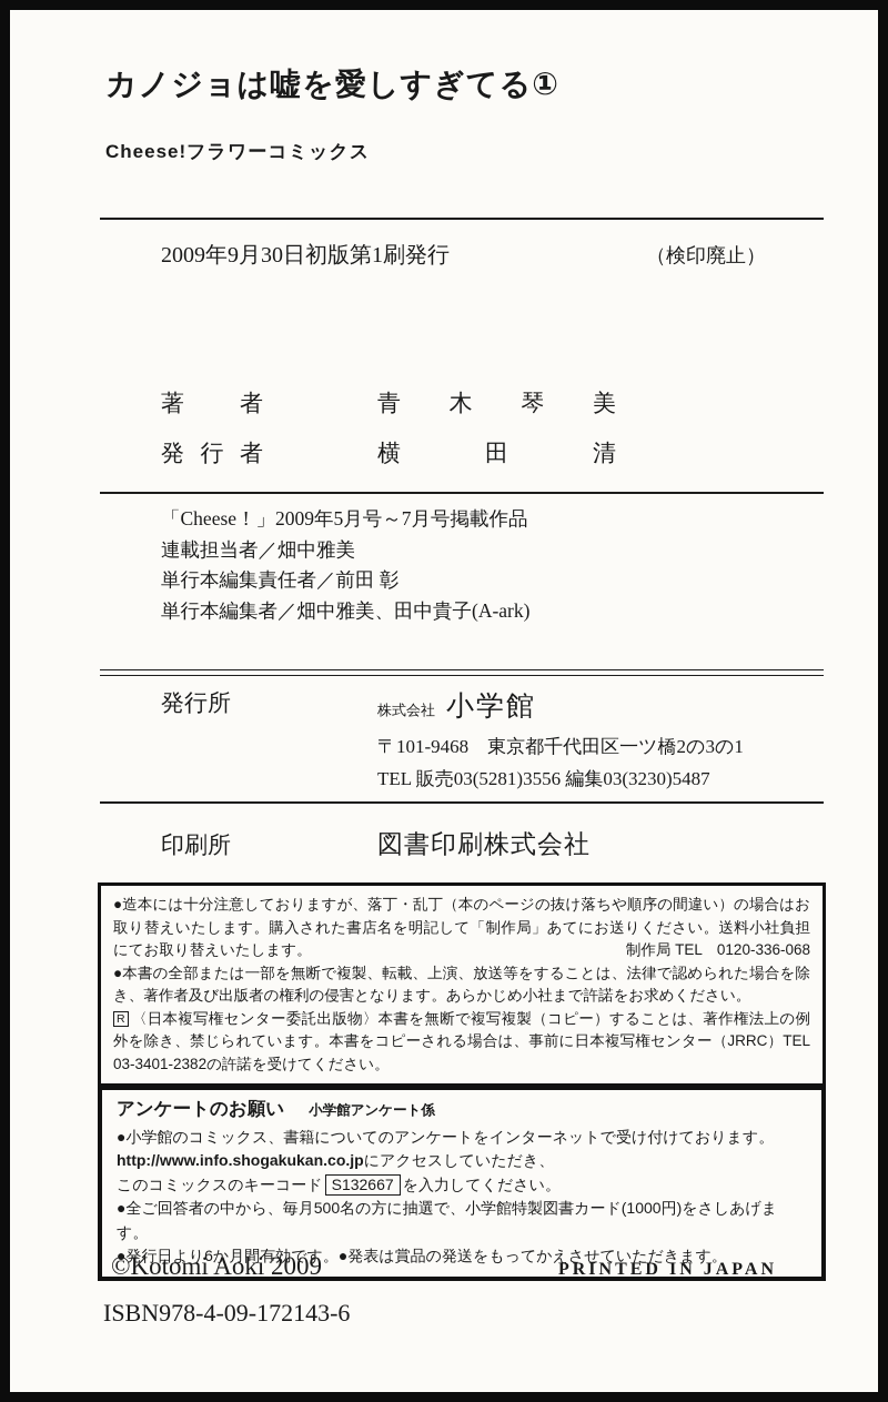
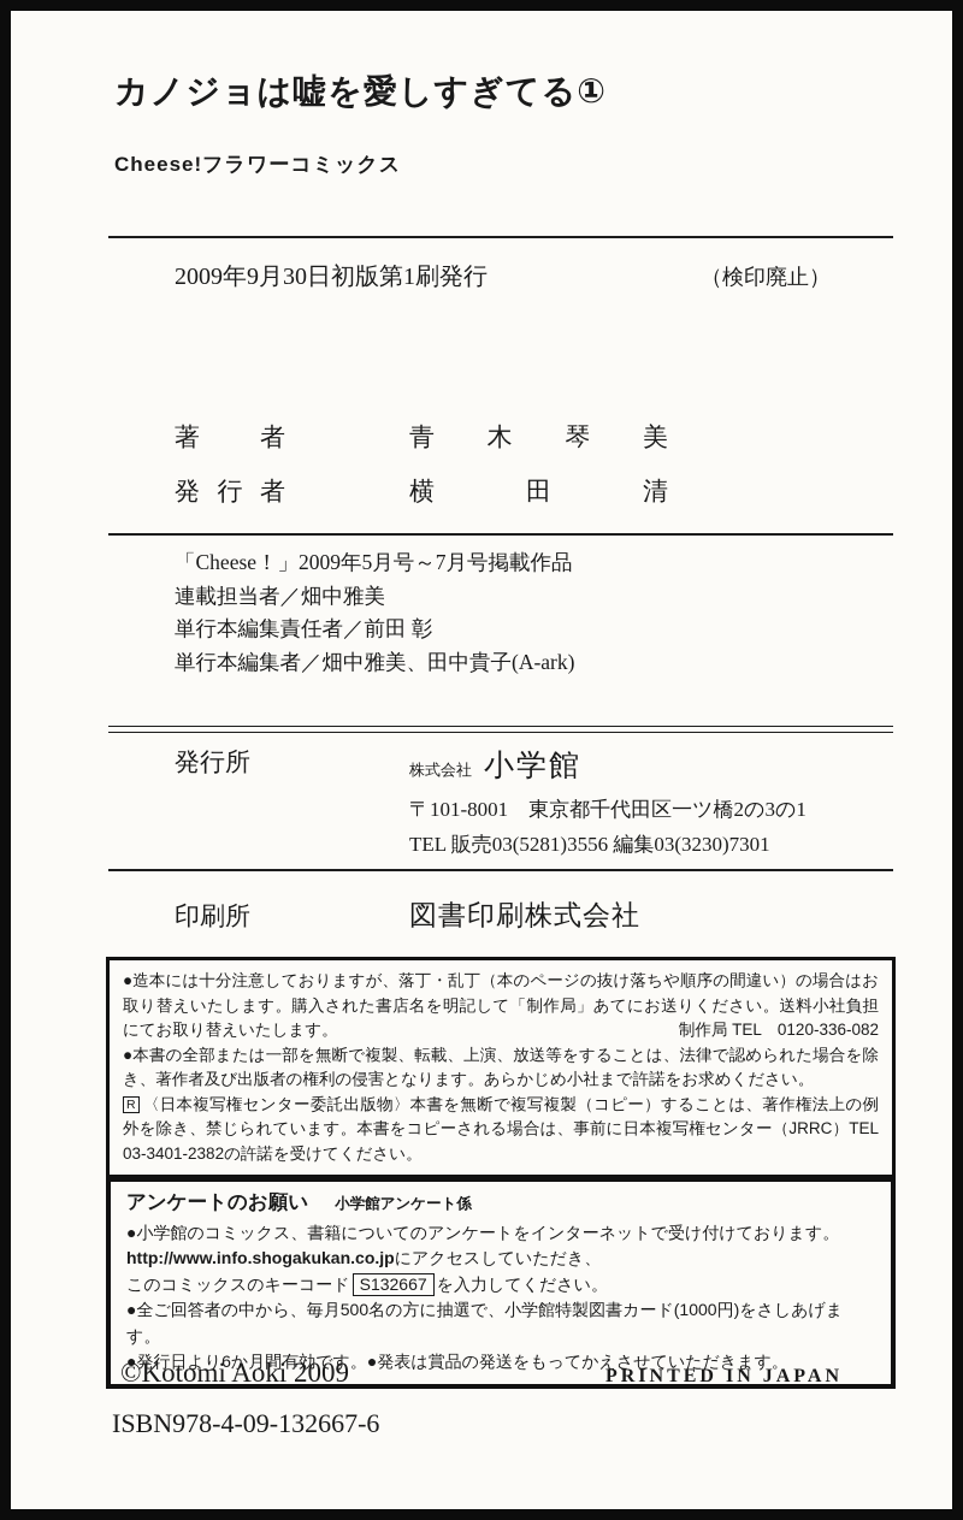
  カノジョは嘘を愛しすぎてる①
  Cheese!フラワーコミックス
  2009年9月30日初版第1刷発行
  （検印廃止）
  著者
  青木琴美
  発行者
  横田清
  「Cheese！」2009年5月号～7月号掲載作品
  連載担当者／畑中雅美
  単行本編集責任者／前田 彰
  単行本編集者／畑中雅美、田中貴子(A-ark)
  発行所
  株式会社 小学館
- 〒101-9468 東京都千代田区一ツ橋2の3の1
+ 〒101-8001 東京都千代田区一ツ橋2の3の1
- TEL 販売03(5281)3556 編集03(3230)5487
+ TEL 販売03(5281)3556 編集03(3230)7301
  印刷所
  図書印刷株式会社
  ●造本には十分注意しておりますが、落丁・乱丁（本のページの抜け落ちや順序の間違い）の場合はお取り替えいたします。購入された書店名を明記して「制作局」あてにお送りください。送料小社負担にてお取り替えいたします。
- 制作局 TEL 0120-336-068
+ 制作局 TEL 0120-336-082
  ●本書の全部または一部を無断で複製、転載、上演、放送等をすることは、法律で認められた場合を除き、著作者及び出版者の権利の侵害となります。あらかじめ小社まで許諾をお求めください。
  R 〈日本複写権センター委託出版物〉本書を無断で複写複製（コピー）することは、著作権法上の例外を除き、禁じられています。本書をコピーされる場合は、事前に日本複写権センター（JRRC）TEL 03-3401-2382の許諾を受けてください。
  アンケートのお願い
  小学館アンケート係
  ●小学館のコミックス、書籍についてのアンケートをインターネットで受け付けております。
  http://www.info.shogakukan.co.jpにアクセスしていただき、
  このコミックスのキーコード S132667 を入力してください。
  ●全ご回答者の中から、毎月500名の方に抽選で、小学館特製図書カード(1000円)をさしあげます。
  ●発行日より6か月間有効です。●発表は賞品の発送をもってかえさせていただきます。
  ©Kotomi Aoki 2009
  PRINTED IN JAPAN
- ISBN978-4-09-172143-6
+ ISBN978-4-09-132667-6
